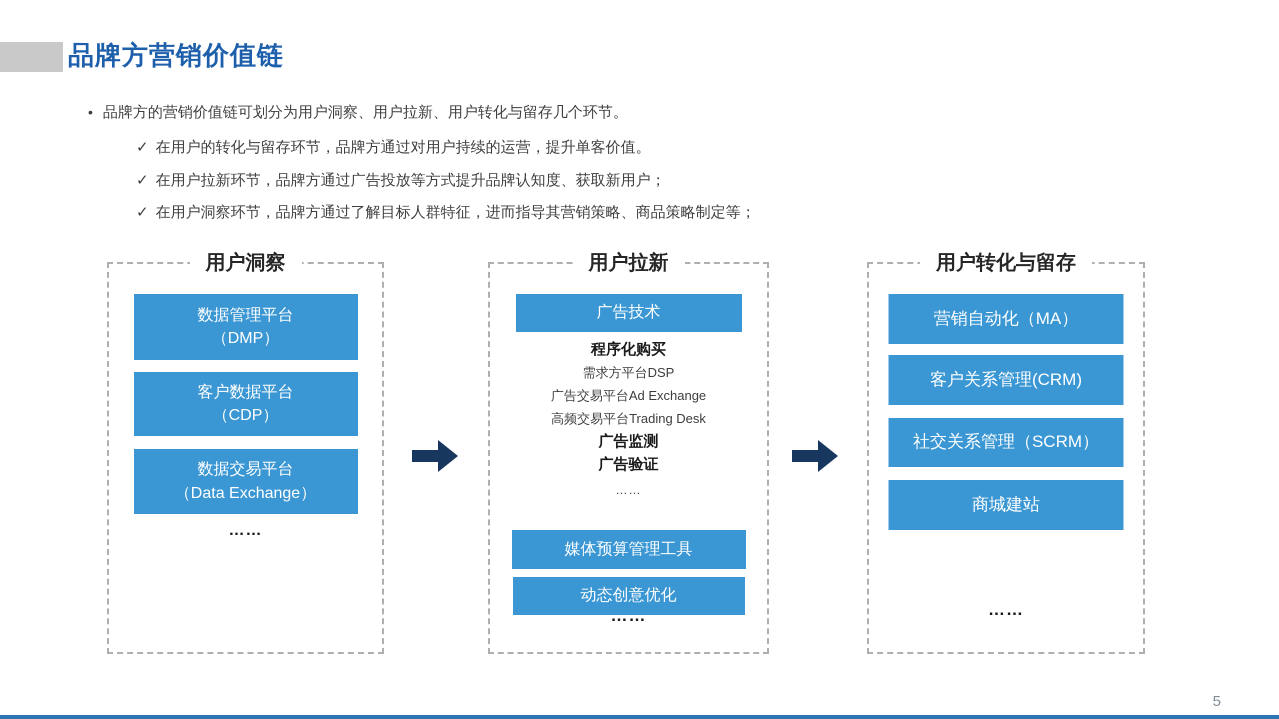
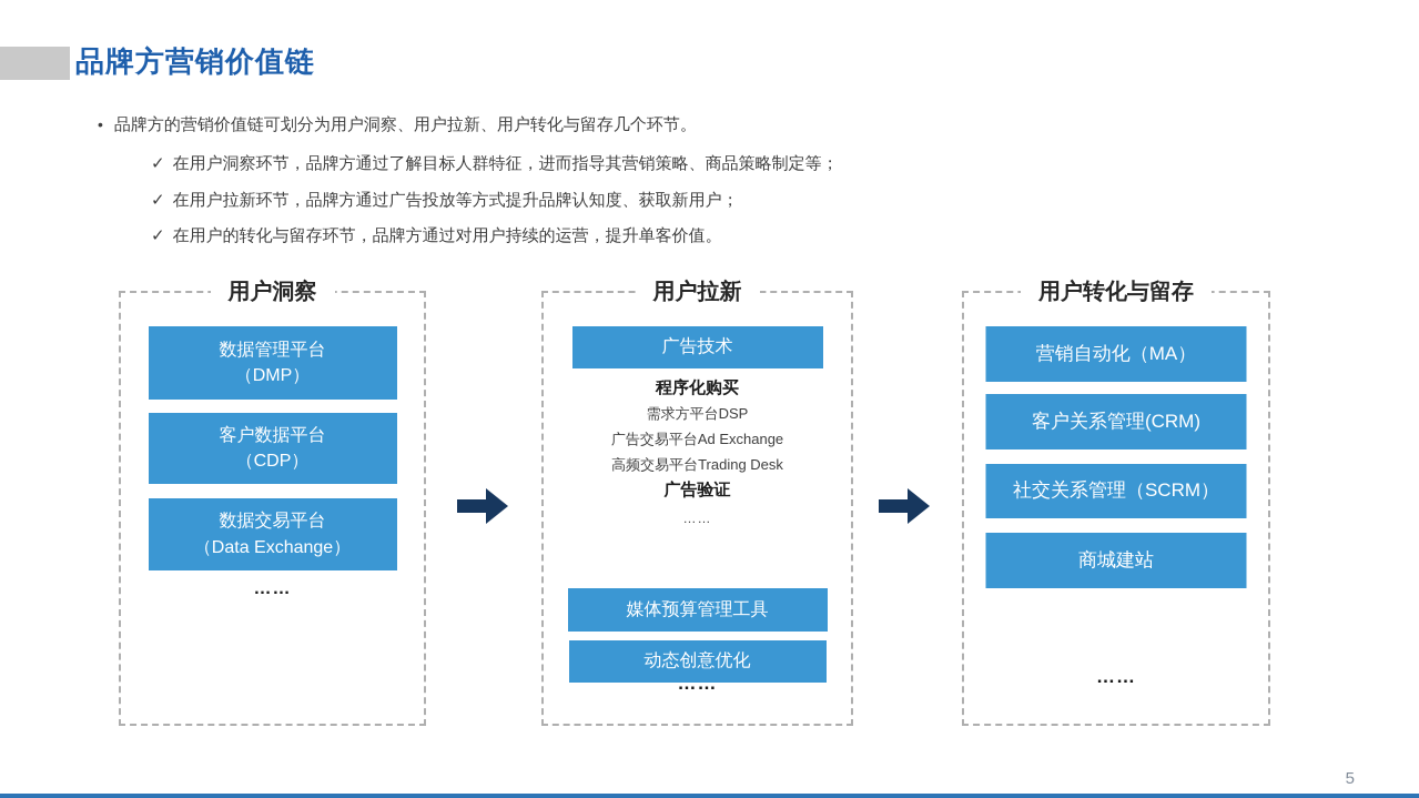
  品牌方营销价值链
  • 品牌方的营销价值链可划分为用户洞察、用户拉新、用户转化与留存几个环节。
- ✓ 在用户的转化与留存环节，品牌方通过对用户持续的运营，提升单客价值。
+ ✓ 在用户洞察环节，品牌方通过了解目标人群特征，进而指导其营销策略、商品策略制定等；
  ✓ 在用户拉新环节，品牌方通过广告投放等方式提升品牌认知度、获取新用户；
- ✓ 在用户洞察环节，品牌方通过了解目标人群特征，进而指导其营销策略、商品策略制定等；
+ ✓ 在用户的转化与留存环节，品牌方通过对用户持续的运营，提升单客价值。
  用户洞察
  数据管理平台
  （DMP）
  客户数据平台
  （CDP）
  数据交易平台
  （Data Exchange）
  ……
  用户拉新
  广告技术
  程序化购买
  需求方平台DSP
  广告交易平台Ad Exchange
  高频交易平台Trading Desk
- 广告监测
  广告验证
  ……
  媒体预算管理工具
  动态创意优化
  ……
  用户转化与留存
  营销自动化（MA）
  客户关系管理(CRM)
  社交关系管理（SCRM）
  商城建站
  ……
  5
